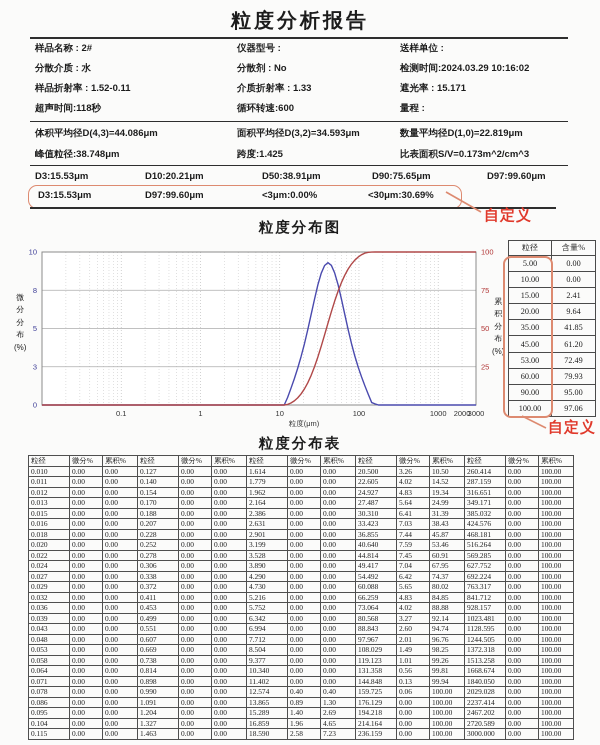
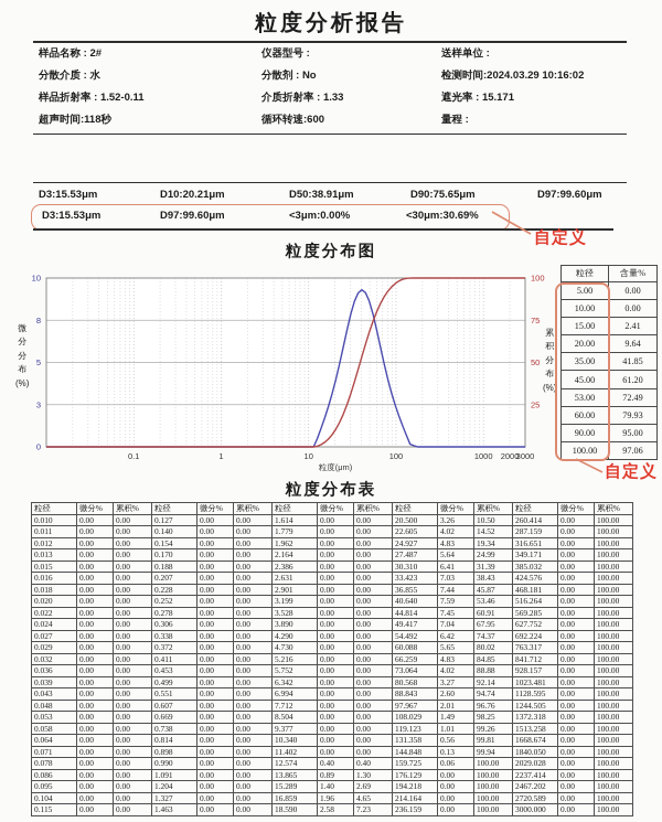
  粒度分析报告
  样品名称 : 2#
  仪器型号 :
  送样单位 :
  分散介质 : 水
  分散剂 : No
  检测时间:2024.03.29 10:16:02
  样品折射率 : 1.52-0.11
  介质折射率 : 1.33
  遮光率 : 15.171
  超声时间:118秒
  循环转速:600
  量程 :
- 体积平均径D(4,3)=44.086μm
- 面积平均径D(3,2)=34.593μm
- 数量平均径D(1,0)=22.819μm
- 峰值粒径:38.748μm
- 跨度:1.425
- 比表面积S/V=0.173m^2/cm^3
  D3:15.53μm
  D10:20.21μm
  D50:38.91μm
  D90:75.65μm
  D97:99.60μm
  D3:15.53μm
  D97:99.60μm
  <3μm:0.00%
  <30μm:30.69%
  自定义
  粒度分布图
  10
  8
  5
  3
  0
  100
  75
  50
  25
  0.1
  1
  10
  100
  1000
  2000
  3000
  粒度(μm)
  微
  分
  分
  布
  (%)
  累
  积
  分
  布
  (%)
  粒径	含量%
  5.00	0.00
  10.00	0.00
  15.00	2.41
  20.00	9.64
  35.00	41.85
  45.00	61.20
  53.00	72.49
  60.00	79.93
  90.00	95.00
  100.00	97.06
  自定义
  粒度分布表
  粒径	微分%	累积%	粒径	微分%	累积%	粒径	微分%	累积%	粒径	微分%	累积%	粒径	微分%	累积%
  0.010	0.00	0.00	0.127	0.00	0.00	1.614	0.00	0.00	20.500	3.26	10.50	260.414	0.00	100.00
  0.011	0.00	0.00	0.140	0.00	0.00	1.779	0.00	0.00	22.605	4.02	14.52	287.159	0.00	100.00
  0.012	0.00	0.00	0.154	0.00	0.00	1.962	0.00	0.00	24.927	4.83	19.34	316.651	0.00	100.00
  0.013	0.00	0.00	0.170	0.00	0.00	2.164	0.00	0.00	27.487	5.64	24.99	349.171	0.00	100.00
  0.015	0.00	0.00	0.188	0.00	0.00	2.386	0.00	0.00	30.310	6.41	31.39	385.032	0.00	100.00
  0.016	0.00	0.00	0.207	0.00	0.00	2.631	0.00	0.00	33.423	7.03	38.43	424.576	0.00	100.00
  0.018	0.00	0.00	0.228	0.00	0.00	2.901	0.00	0.00	36.855	7.44	45.87	468.181	0.00	100.00
  0.020	0.00	0.00	0.252	0.00	0.00	3.199	0.00	0.00	40.640	7.59	53.46	516.264	0.00	100.00
  0.022	0.00	0.00	0.278	0.00	0.00	3.528	0.00	0.00	44.814	7.45	60.91	569.285	0.00	100.00
  0.024	0.00	0.00	0.306	0.00	0.00	3.890	0.00	0.00	49.417	7.04	67.95	627.752	0.00	100.00
  0.027	0.00	0.00	0.338	0.00	0.00	4.290	0.00	0.00	54.492	6.42	74.37	692.224	0.00	100.00
  0.029	0.00	0.00	0.372	0.00	0.00	4.730	0.00	0.00	60.088	5.65	80.02	763.317	0.00	100.00
  0.032	0.00	0.00	0.411	0.00	0.00	5.216	0.00	0.00	66.259	4.83	84.85	841.712	0.00	100.00
  0.036	0.00	0.00	0.453	0.00	0.00	5.752	0.00	0.00	73.064	4.02	88.88	928.157	0.00	100.00
  0.039	0.00	0.00	0.499	0.00	0.00	6.342	0.00	0.00	80.568	3.27	92.14	1023.481	0.00	100.00
  0.043	0.00	0.00	0.551	0.00	0.00	6.994	0.00	0.00	88.843	2.60	94.74	1128.595	0.00	100.00
  0.048	0.00	0.00	0.607	0.00	0.00	7.712	0.00	0.00	97.967	2.01	96.76	1244.505	0.00	100.00
  0.053	0.00	0.00	0.669	0.00	0.00	8.504	0.00	0.00	108.029	1.49	98.25	1372.318	0.00	100.00
  0.058	0.00	0.00	0.738	0.00	0.00	9.377	0.00	0.00	119.123	1.01	99.26	1513.258	0.00	100.00
  0.064	0.00	0.00	0.814	0.00	0.00	10.340	0.00	0.00	131.358	0.56	99.81	1668.674	0.00	100.00
  0.071	0.00	0.00	0.898	0.00	0.00	11.402	0.00	0.00	144.848	0.13	99.94	1840.050	0.00	100.00
  0.078	0.00	0.00	0.990	0.00	0.00	12.574	0.40	0.40	159.725	0.06	100.00	2029.028	0.00	100.00
  0.086	0.00	0.00	1.091	0.00	0.00	13.865	0.89	1.30	176.129	0.00	100.00	2237.414	0.00	100.00
  0.095	0.00	0.00	1.204	0.00	0.00	15.289	1.40	2.69	194.218	0.00	100.00	2467.202	0.00	100.00
  0.104	0.00	0.00	1.327	0.00	0.00	16.859	1.96	4.65	214.164	0.00	100.00	2720.589	0.00	100.00
  0.115	0.00	0.00	1.463	0.00	0.00	18.590	2.58	7.23	236.159	0.00	100.00	3000.000	0.00	100.00
